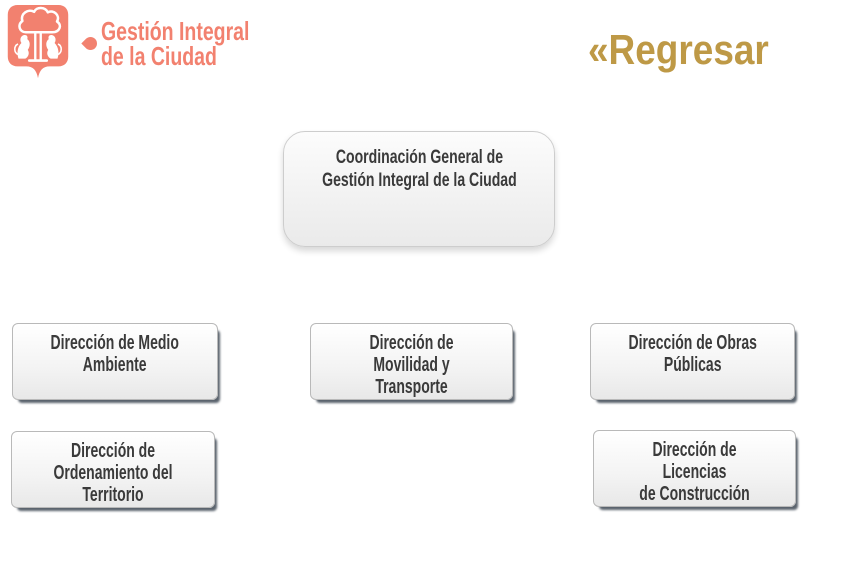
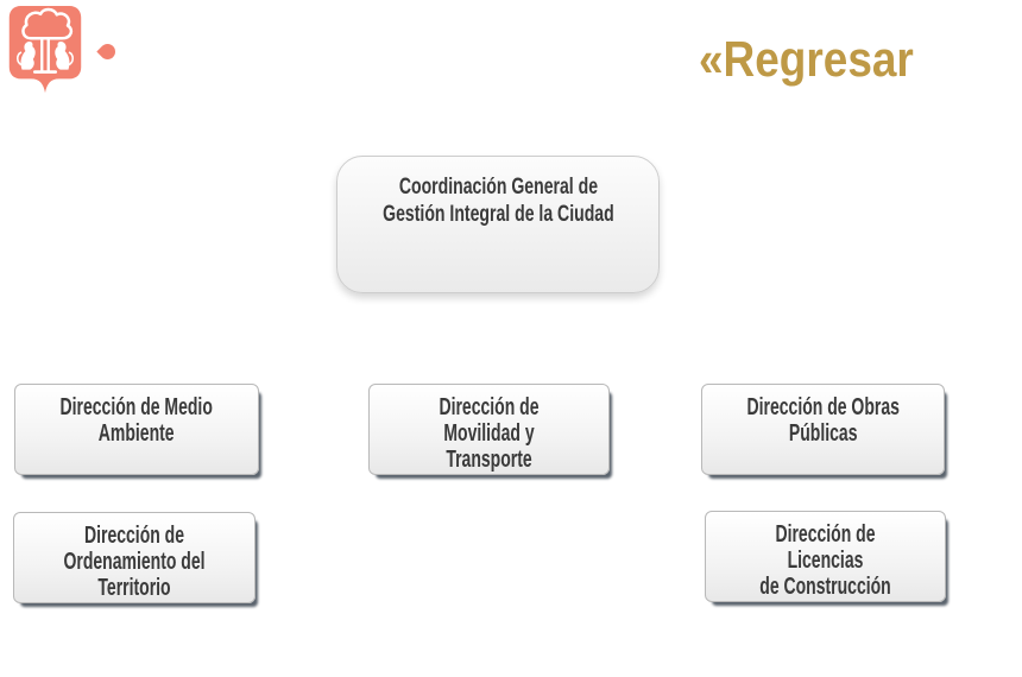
- Gestión Integral
- de la Ciudad
  «Regresar
  Coordinación General de
  Gestión Integral de la Ciudad
  Dirección de Medio
  Ambiente
  Dirección de Movilidad y
  Transporte
  Dirección de Obras
  Públicas
  Dirección de
  Ordenamiento del
  Territorio
  Dirección de Licencias
  de Construcción
